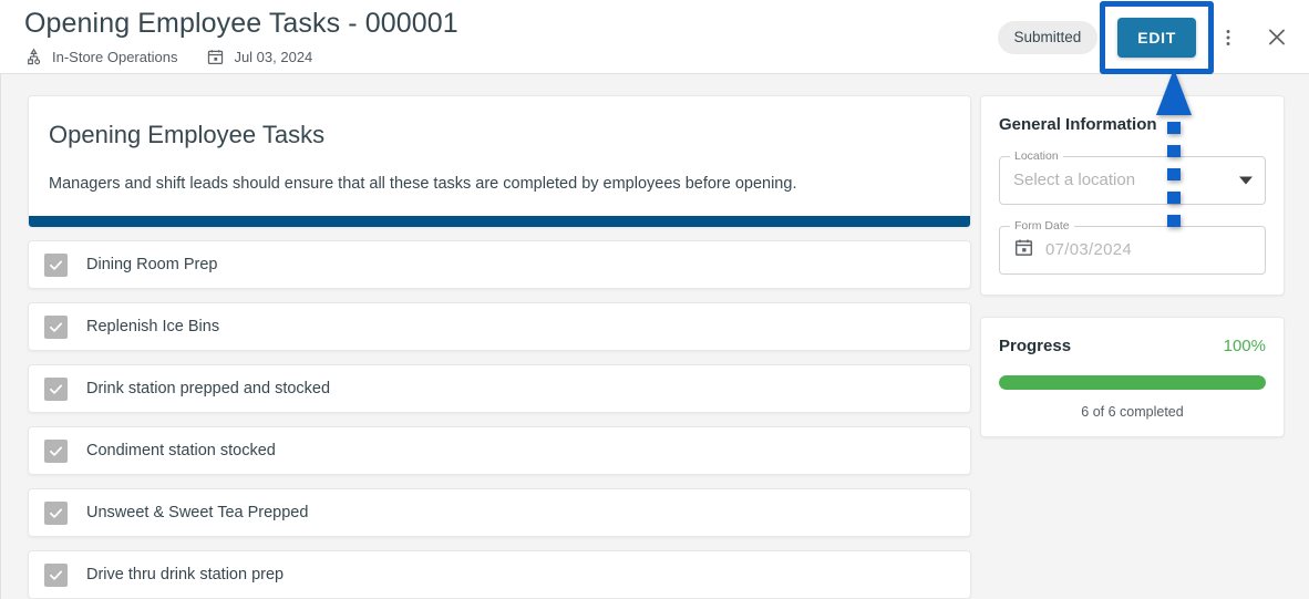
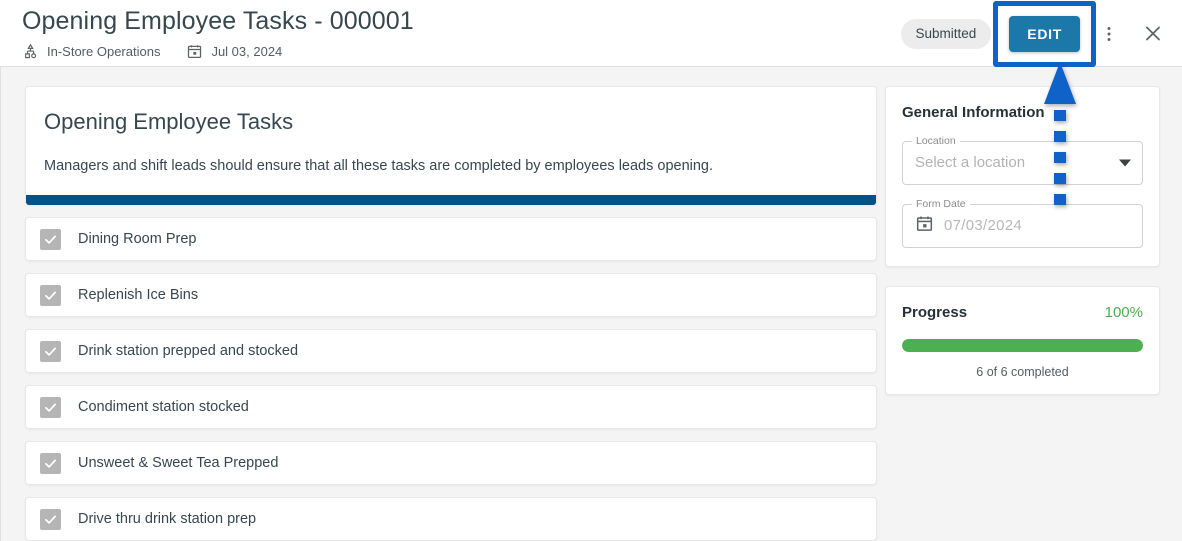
  Opening Employee Tasks - 000001
  In-Store Operations
  Jul 03, 2024
  Submitted
  EDIT
  Opening Employee Tasks
- Managers and shift leads should ensure that all these tasks are completed by employees before opening.
+ Managers and shift leads should ensure that all these tasks are completed by employees leads opening.
  Dining Room Prep
  Replenish Ice Bins
  Drink station prepped and stocked
  Condiment station stocked
  Unsweet & Sweet Tea Prepped
  Drive thru drink station prep
  General Information
  Location
  Select a location
  Form Date
  07/03/2024
  Progress
  100%
  6 of 6 completed
